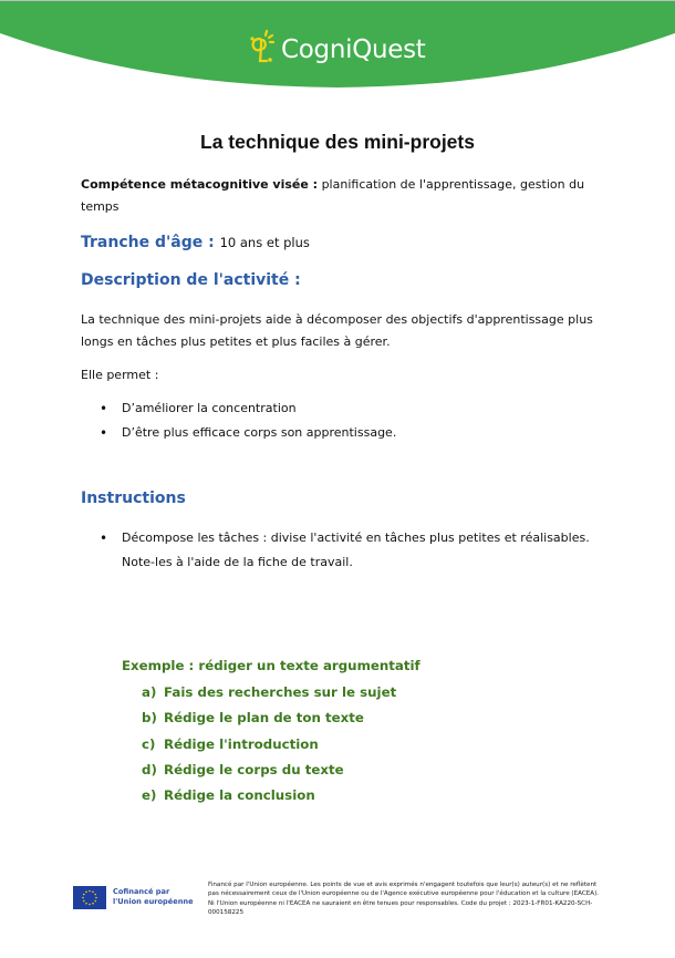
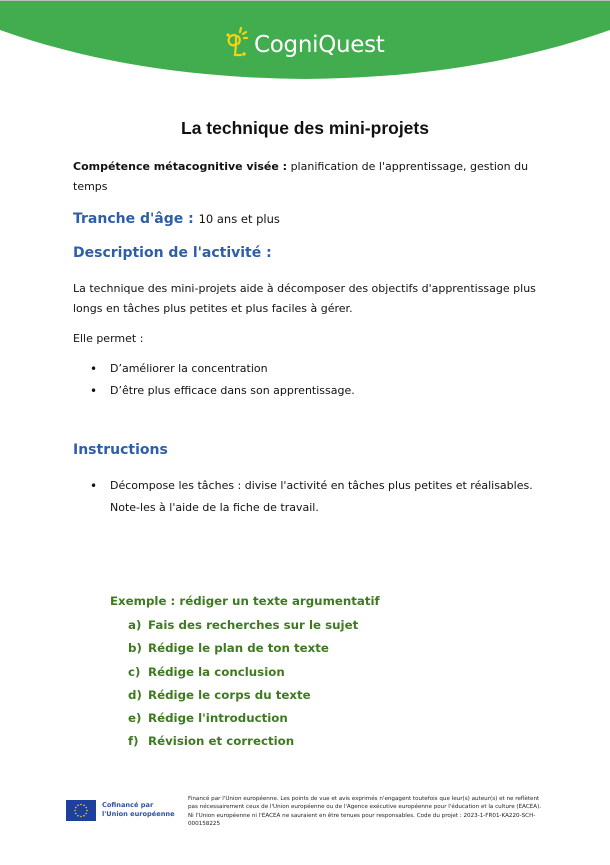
  CogniQuest
  La technique des mini-projets
  Compétence métacognitive visée : planification de l'apprentissage, gestion du temps
  Tranche d'âge : 10 ans et plus
  Description de l'activité :
  La technique des mini-projets aide à décomposer des objectifs d'apprentissage plus longs en tâches plus petites et plus faciles à gérer.
  Elle permet :
  D’améliorer la concentration
- D’être plus efficace corps son apprentissage.
+ D’être plus efficace dans son apprentissage.
  Instructions
  Décompose les tâches : divise l'activité en tâches plus petites et réalisables. Note-les à l'aide de la fiche de travail.
  Exemple : rédiger un texte argumentatif
  a)
  Fais des recherches sur le sujet
  b)
  Rédige le plan de ton texte
  c)
- Rédige l'introduction
+ Rédige la conclusion
  d)
  Rédige le corps du texte
  e)
- Rédige la conclusion
+ Rédige l'introduction
+ f)
+ Révision et correction
  Cofinancé par
  l'Union européenne
